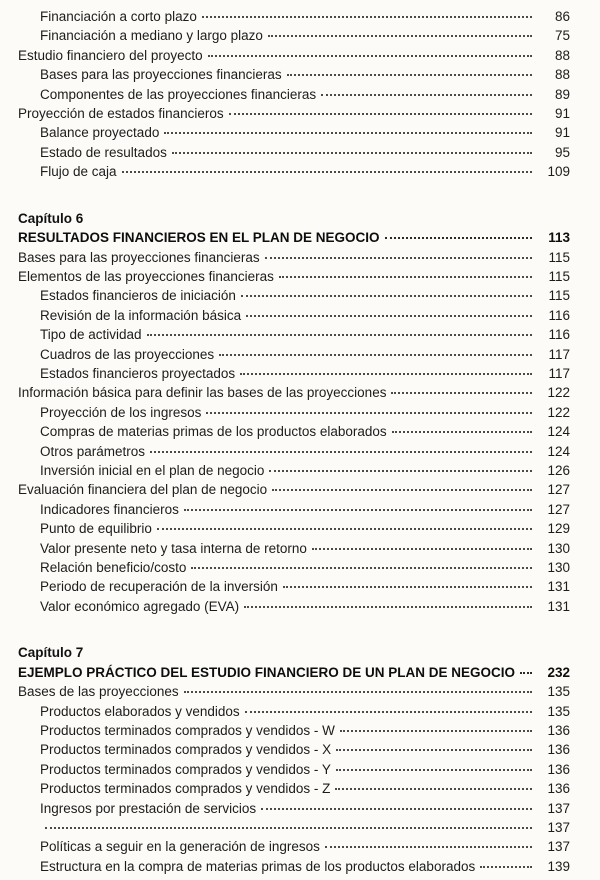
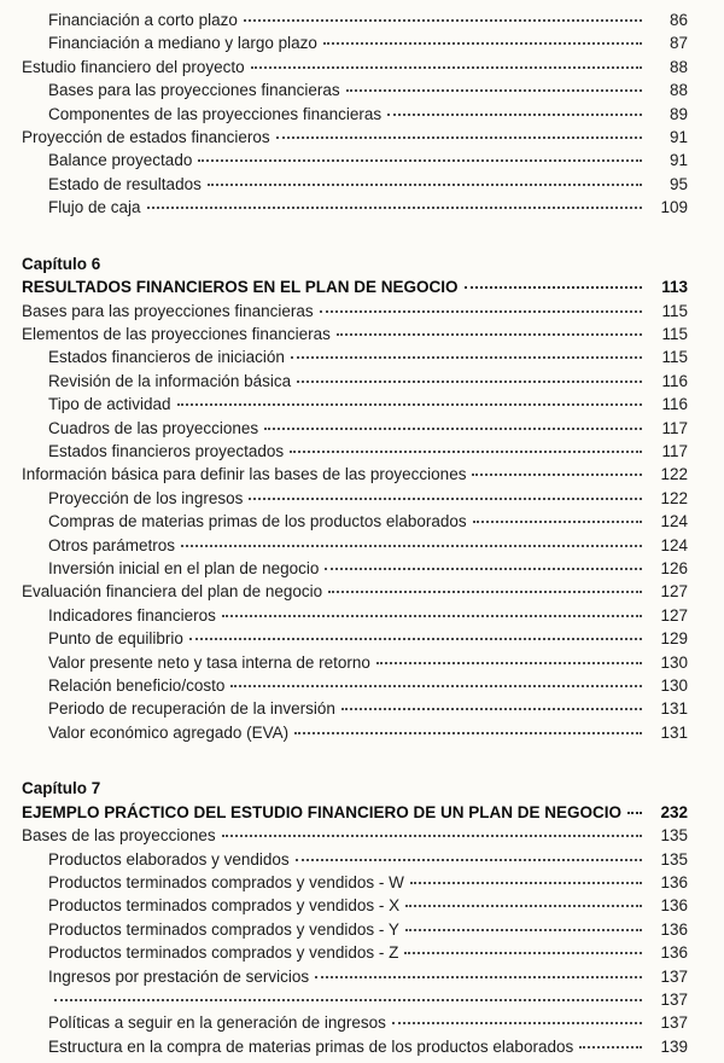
  Financiación a corto plazo
  86
  Financiación a mediano y largo plazo
- 75
+ 87
  Estudio financiero del proyecto
  88
  Bases para las proyecciones financieras
  88
  Componentes de las proyecciones financieras
  89
  Proyección de estados financieros
  91
  Balance proyectado
  91
  Estado de resultados
  95
  Flujo de caja
  109
  Capítulo 6
  RESULTADOS FINANCIEROS EN EL PLAN DE NEGOCIO
  113
  Bases para las proyecciones financieras
  115
  Elementos de las proyecciones financieras
  115
  Estados financieros de iniciación
  115
  Revisión de la información básica
  116
  Tipo de actividad
  116
  Cuadros de las proyecciones
  117
  Estados financieros proyectados
  117
  Información básica para definir las bases de las proyecciones
  122
  Proyección de los ingresos
  122
  Compras de materias primas de los productos elaborados
  124
  Otros parámetros
  124
  Inversión inicial en el plan de negocio
  126
  Evaluación financiera del plan de negocio
  127
  Indicadores financieros
  127
  Punto de equilibrio
  129
  Valor presente neto y tasa interna de retorno
  130
  Relación beneficio/costo
  130
  Periodo de recuperación de la inversión
  131
  Valor económico agregado (EVA)
  131
  Capítulo 7
  EJEMPLO PRÁCTICO DEL ESTUDIO FINANCIERO DE UN PLAN DE NEGOCIO
  232
  Bases de las proyecciones
  135
  Productos elaborados y vendidos
  135
  Productos terminados comprados y vendidos - W
  136
  Productos terminados comprados y vendidos - X
  136
  Productos terminados comprados y vendidos - Y
  136
  Productos terminados comprados y vendidos - Z
  136
  Ingresos por prestación de servicios
  137
  137
  Políticas a seguir en la generación de ingresos
  137
  Estructura en la compra de materias primas de los productos elaborados
  139
